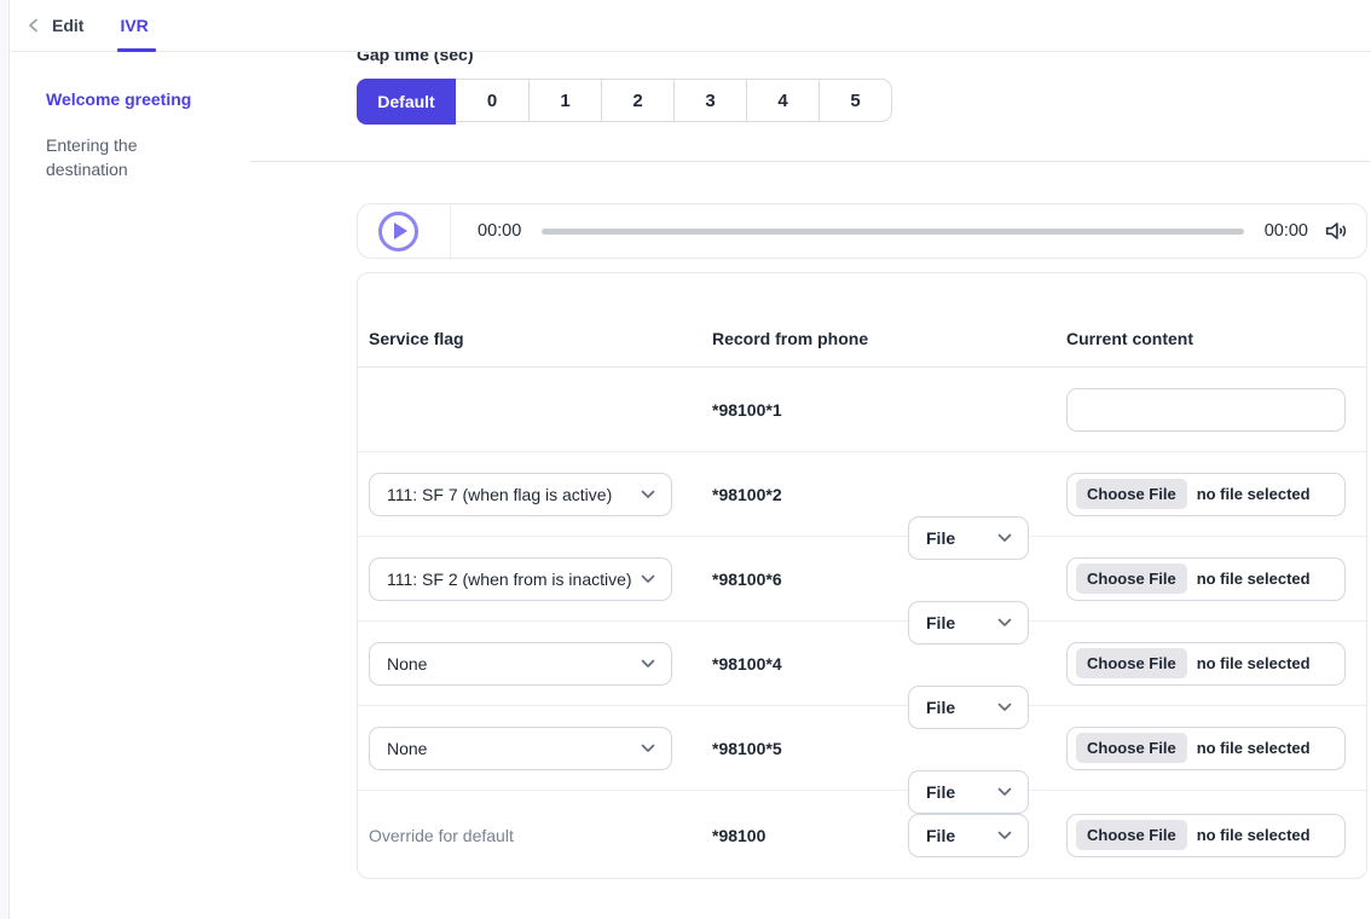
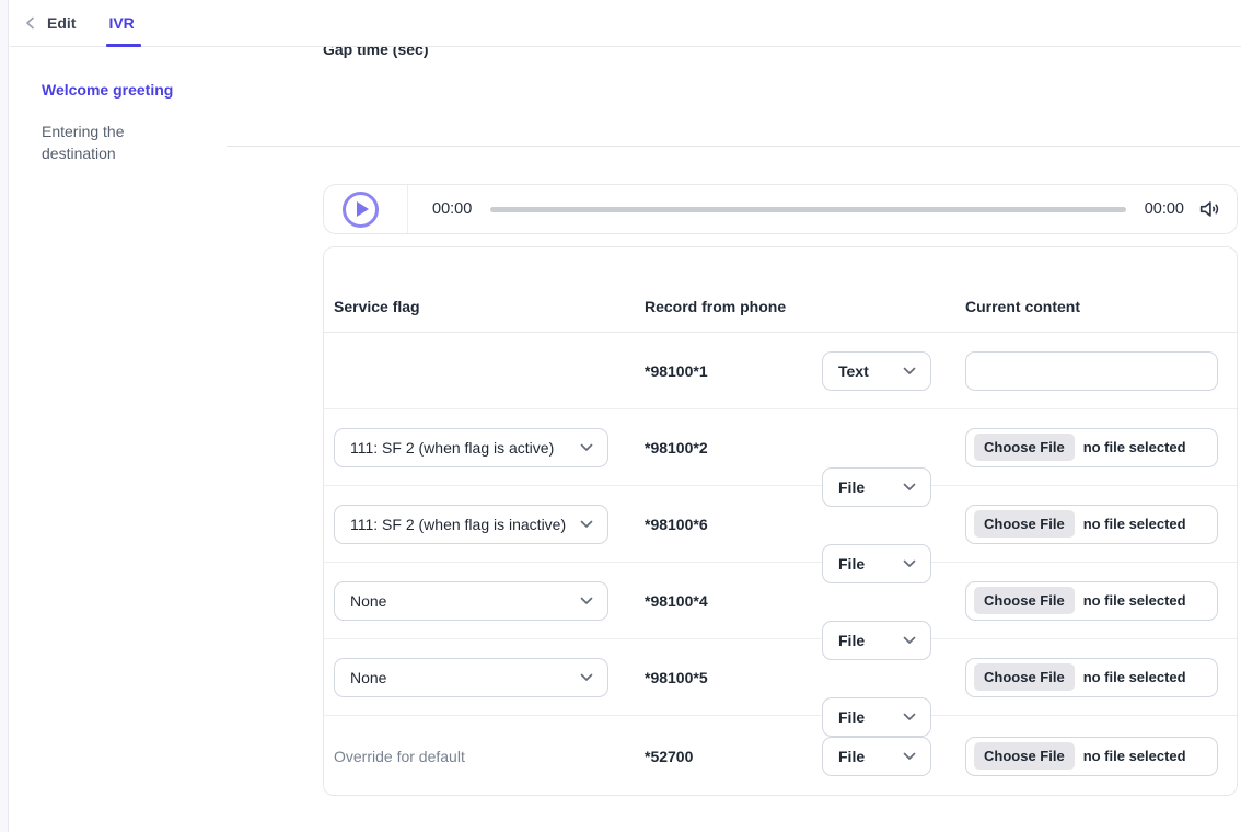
  Edit
  IVR
  Welcome greeting
  Entering the destination
  Gap time (sec)
- Default
- 0
- 1
- 2
- 3
- 4
- 5
  00:00
  00:00
  Service flag
  Record from phone
  Current content
  *98100*1
+ Text
- 111: SF 7 (when flag is active)
+ 111: SF 2 (when flag is active)
  *98100*2
  File
  Choose File
  no file selected
- 111: SF 2 (when from is inactive)
+ 111: SF 2 (when flag is inactive)
  *98100*6
  File
  Choose File
  no file selected
  None
  *98100*4
  File
  Choose File
  no file selected
  None
  *98100*5
  File
  Choose File
  no file selected
  Override for default
- *98100
+ *52700
  File
  Choose File
  no file selected
